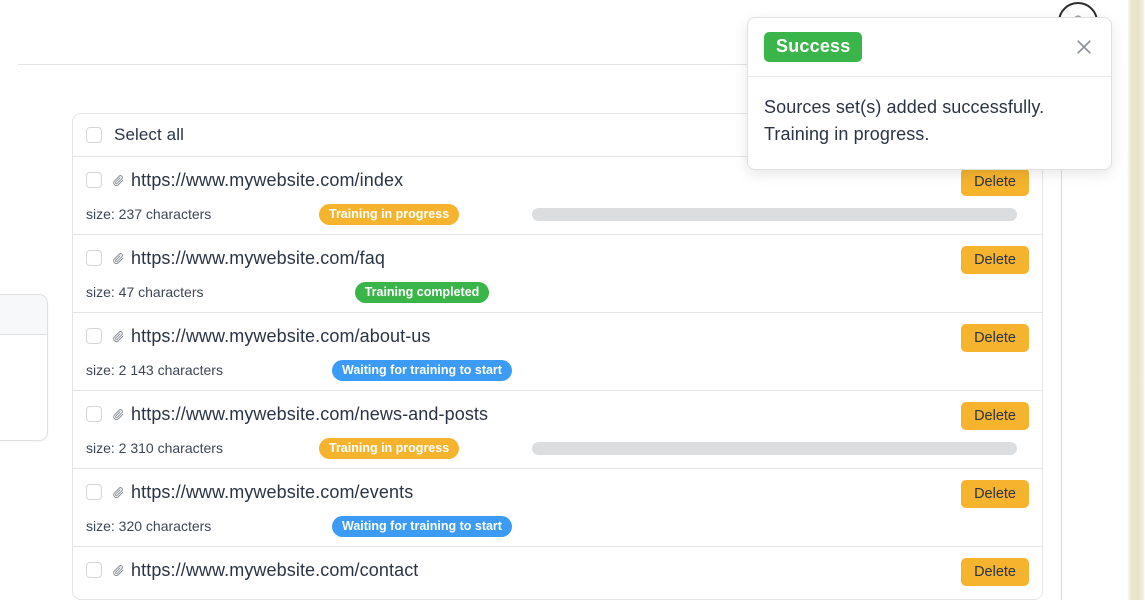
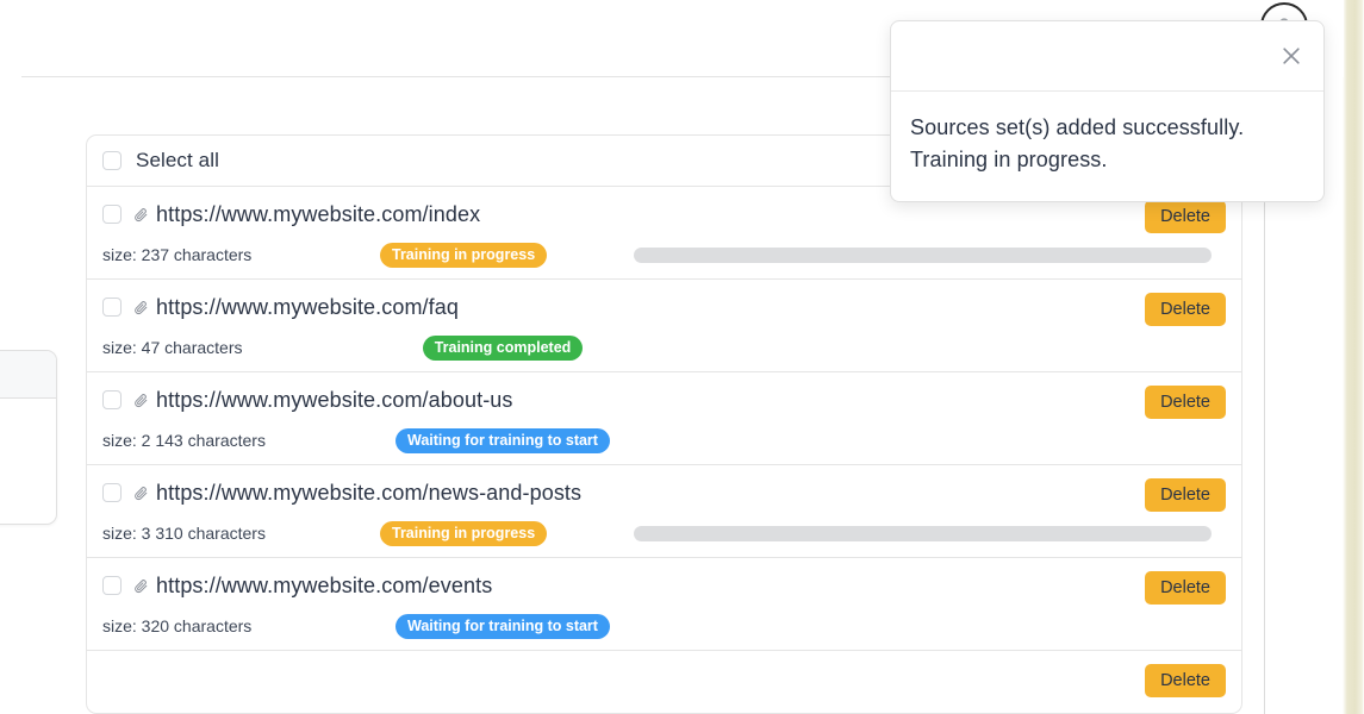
  Select all
  https://www.mywebsite.com/index
  size: 237 characters
  Training in progress
  Delete
  https://www.mywebsite.com/faq
  size: 47 characters
  Training completed
  Delete
  https://www.mywebsite.com/about-us
  size: 2 143 characters
  Waiting for training to start
  Delete
  https://www.mywebsite.com/news-and-posts
- size: 2 310 characters
+ size: 3 310 characters
  Training in progress
  Delete
  https://www.mywebsite.com/events
  size: 320 characters
  Waiting for training to start
  Delete
- https://www.mywebsite.com/contact
  Delete
- Success
  Sources set(s) added successfully.
  Training in progress.
